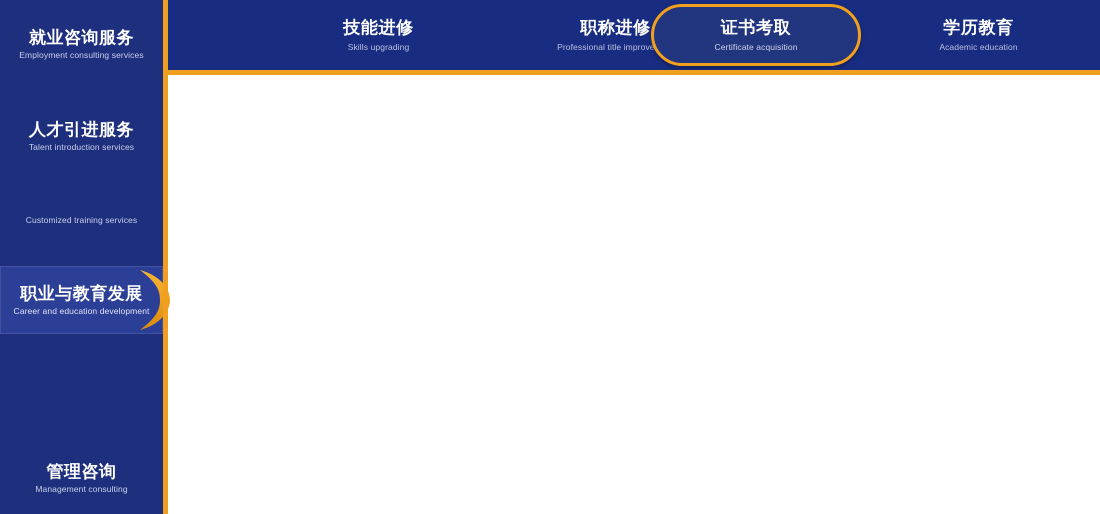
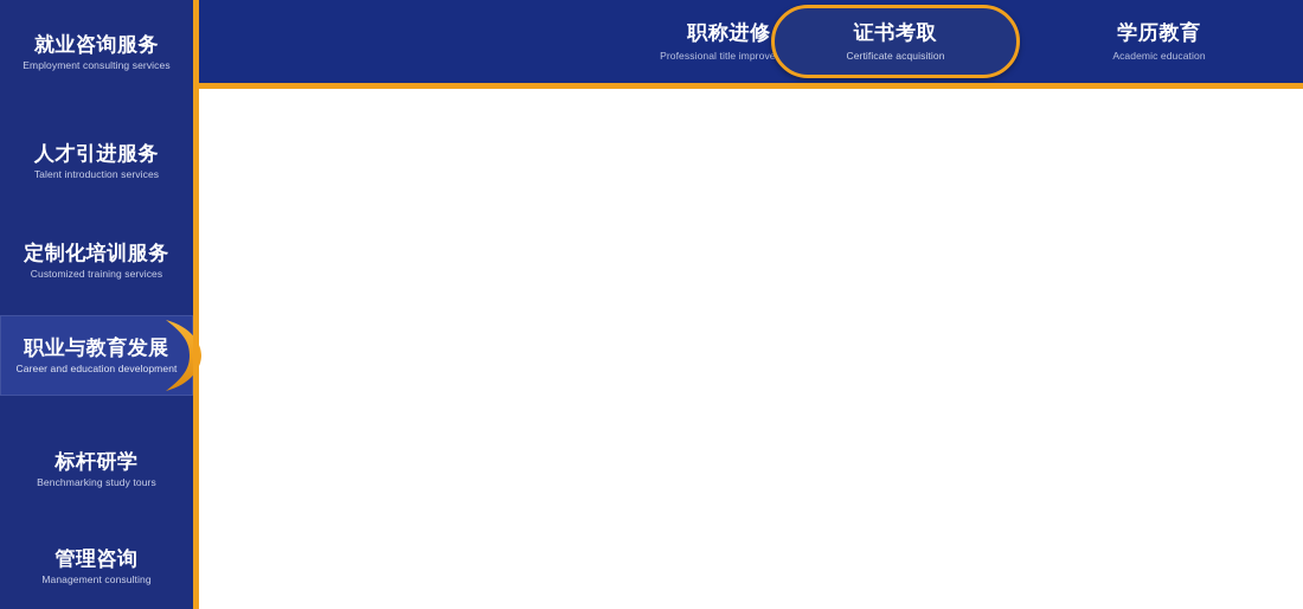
  就业咨询服务
  Employment consulting services
  人才引进服务
  Talent introduction services
+ 定制化培训服务
  Customized training services
  职业与教育发展
  Career and education development
+ 标杆研学
+ Benchmarking study tours
  管理咨询
  Management consulting
- 技能进修
- Skills upgrading
  职称进修
  Professional title improve
  证书考取
  Certificate acquisition
  学历教育
  Academic education
